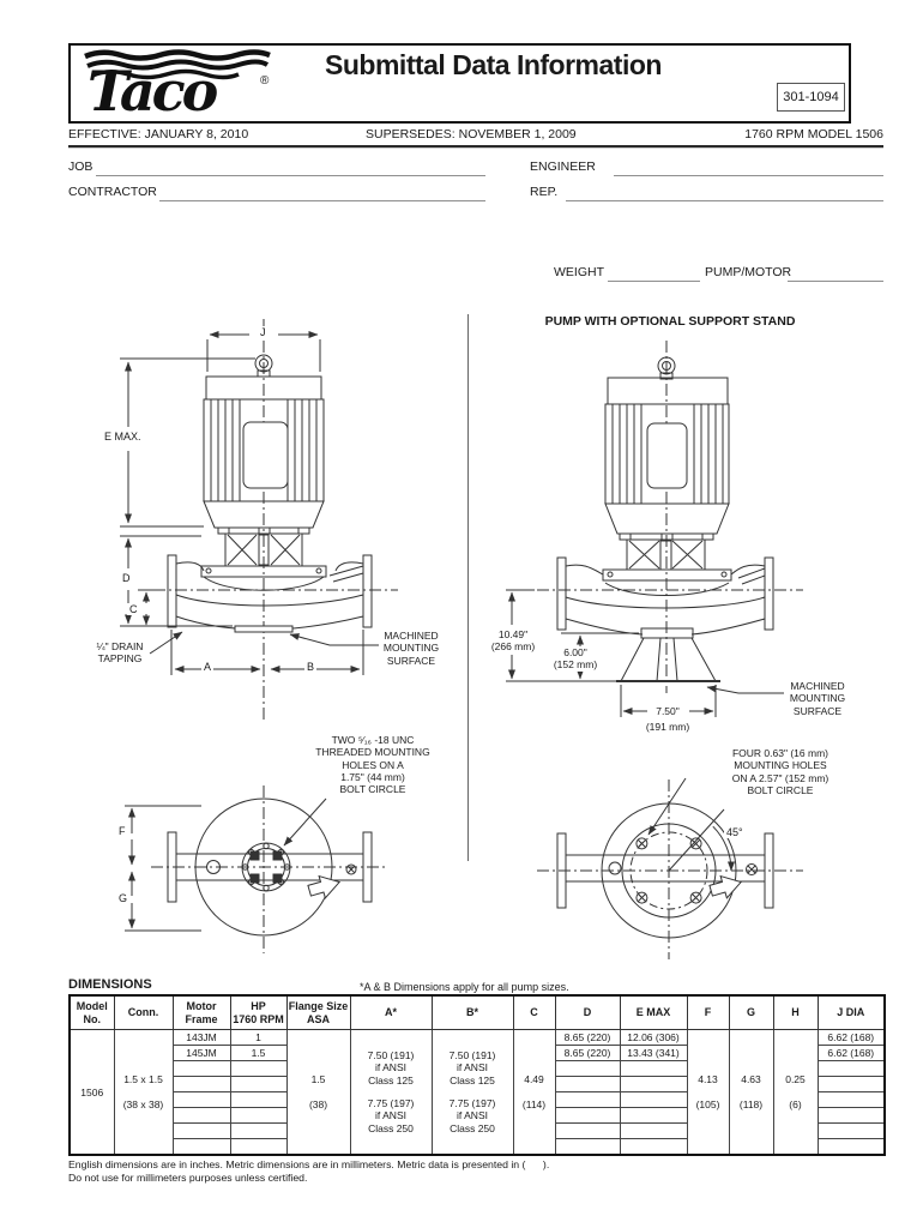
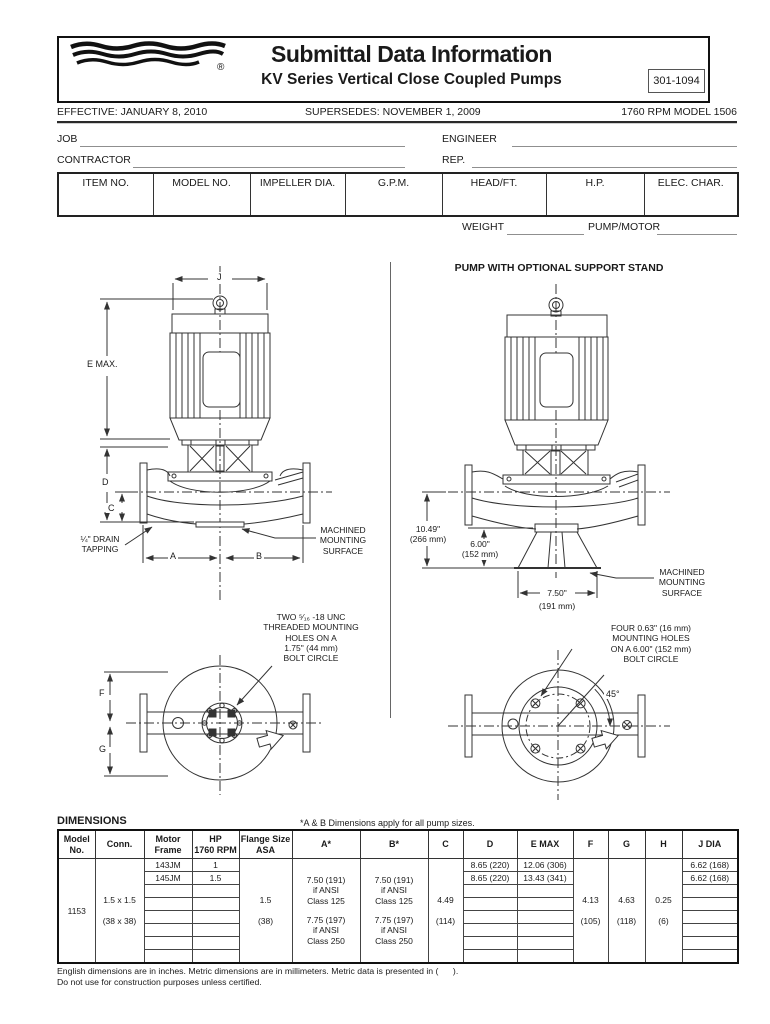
- Taco
  ®
  Submittal Data Information
+ KV Series Vertical Close Coupled Pumps
  301-1094
  EFFECTIVE: JANUARY 8, 2010
  SUPERSEDES: NOVEMBER 1, 2009
  1760 RPM MODEL 1506
  JOB
  ENGINEER
  CONTRACTOR
  REP.
+ ITEM NO.	MODEL NO.	IMPELLER DIA.	G.P.M.	HEAD/FT.	H.P.	ELEC. CHAR.
  WEIGHT
  PUMP/MOTOR
  J
  E MAX.
  D
  C
  A
  B
  ¼" DRAIN
  TAPPING
  MACHINED
  MOUNTING
  SURFACE
  PUMP WITH OPTIONAL SUPPORT STAND
  10.49"
  (266 mm)
  6.00" (152 mm)
  7.50"
  (191 mm)
  MACHINED
  MOUNTING
  SURFACE
  TWO ⁵⁄₁₆ -18 UNC
  THREADED MOUNTING
  HOLES ON A
  1.75" (44 mm)
  BOLT CIRCLE
  F
  G
  FOUR 0.63" (16 mm)
  MOUNTING HOLES
- ON A 2.57" (152 mm)
+ ON A 6.00" (152 mm)
  BOLT CIRCLE
  45°
  DIMENSIONS
  *A & B Dimensions apply for all pump sizes.
  Model No.	Conn.	Motor Frame	HP 1760 RPM	Flange Size ASA	A*	B*	C	D	E MAX	F	G	H	J DIA
- 1506	1.5 x 1.5 (38 x 38)	143JM	1	1.5 (38)	7.50 (191) if ANSI Class 125 7.75 (197) if ANSI Class 250	7.50 (191) if ANSI Class 125 7.75 (197) if ANSI Class 250	4.49 (114)	8.65 (220)	12.06 (306)	4.13 (105)	4.63 (118)	0.25 (6)	6.62 (168)
+ 1153	1.5 x 1.5 (38 x 38)	143JM	1	1.5 (38)	7.50 (191) if ANSI Class 125 7.75 (197) if ANSI Class 250	7.50 (191) if ANSI Class 125 7.75 (197) if ANSI Class 250	4.49 (114)	8.65 (220)	12.06 (306)	4.13 (105)	4.63 (118)	0.25 (6)	6.62 (168)
  145JM	1.5	8.65 (220)	13.43 (341)	6.62 (168)
  English dimensions are in inches. Metric dimensions are in millimeters. Metric data is presented in ( ).
- Do not use for millimeters purposes unless certified.
+ Do not use for construction purposes unless certified.
